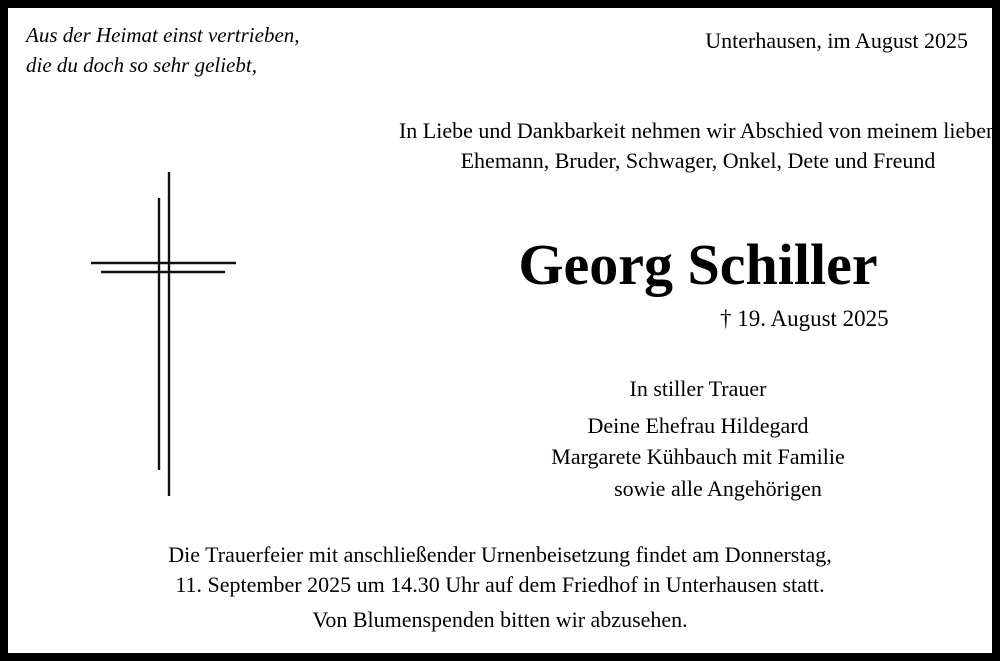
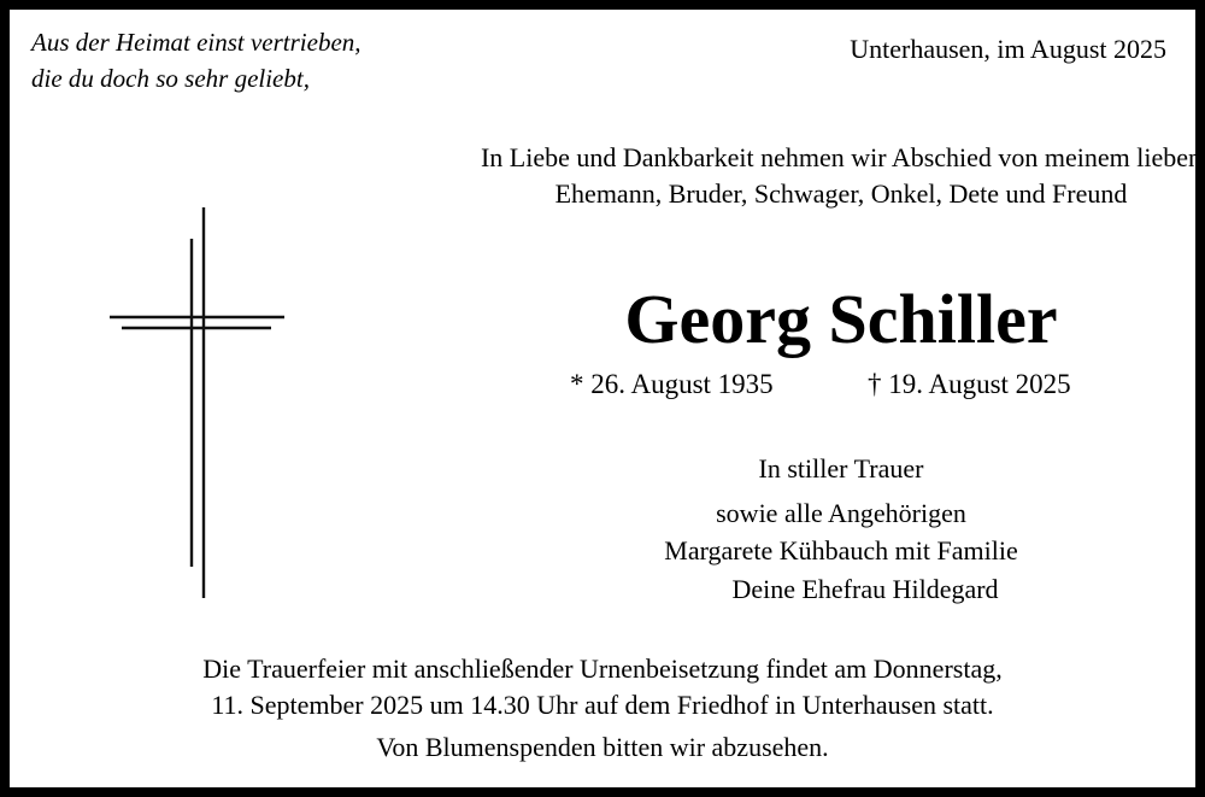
  Aus der Heimat einst vertrieben,
  die du doch so sehr geliebt,
  Unterhausen, im August 2025
  In Liebe und Dankbarkeit nehmen wir Abschied von meinem lieben Ehemann, Bruder, Schwager, Onkel, Dete und Freund
  Georg Schiller
+ * 26. August 1935
  † 19. August 2025
  In stiller Trauer
- Deine Ehefrau Hildegard
+ sowie alle Angehörigen
  Margarete Kühbauch mit Familie
- sowie alle Angehörigen
+ Deine Ehefrau Hildegard
  Die Trauerfeier mit anschließender Urnenbeisetzung findet am Donnerstag,
  11. September 2025 um 14.30 Uhr auf dem Friedhof in Unterhausen statt.
  Von Blumenspenden bitten wir abzusehen.
